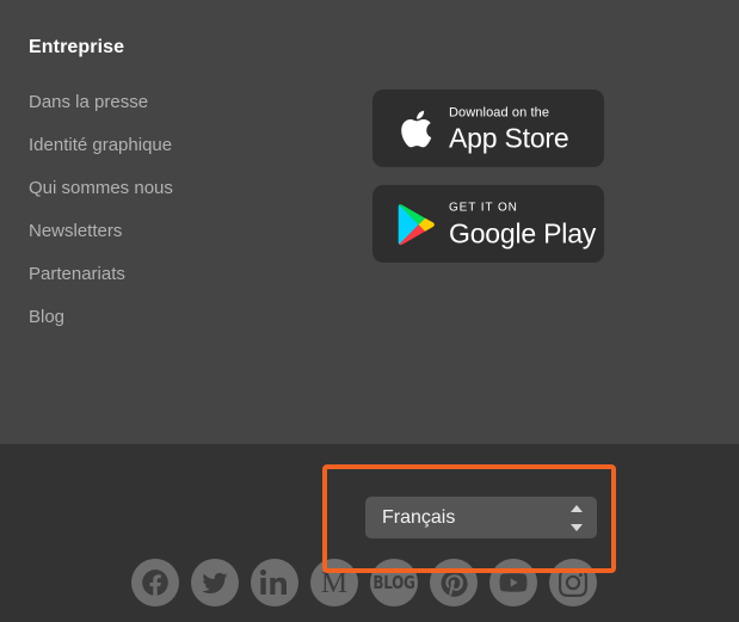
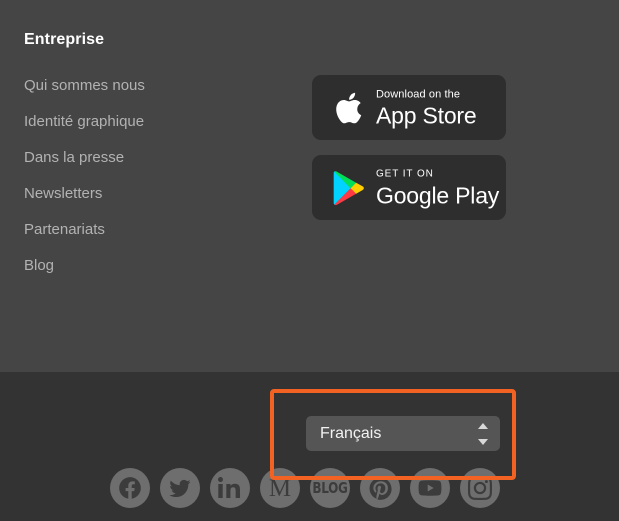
  Entreprise
- Dans la presse
+ Qui sommes nous
  Identité graphique
- Qui sommes nous
+ Dans la presse
  Newsletters
  Partenariats
  Blog
  Download on the
  App Store
  GET IT ON
  Google Play
  Français
  M
  BLOG
